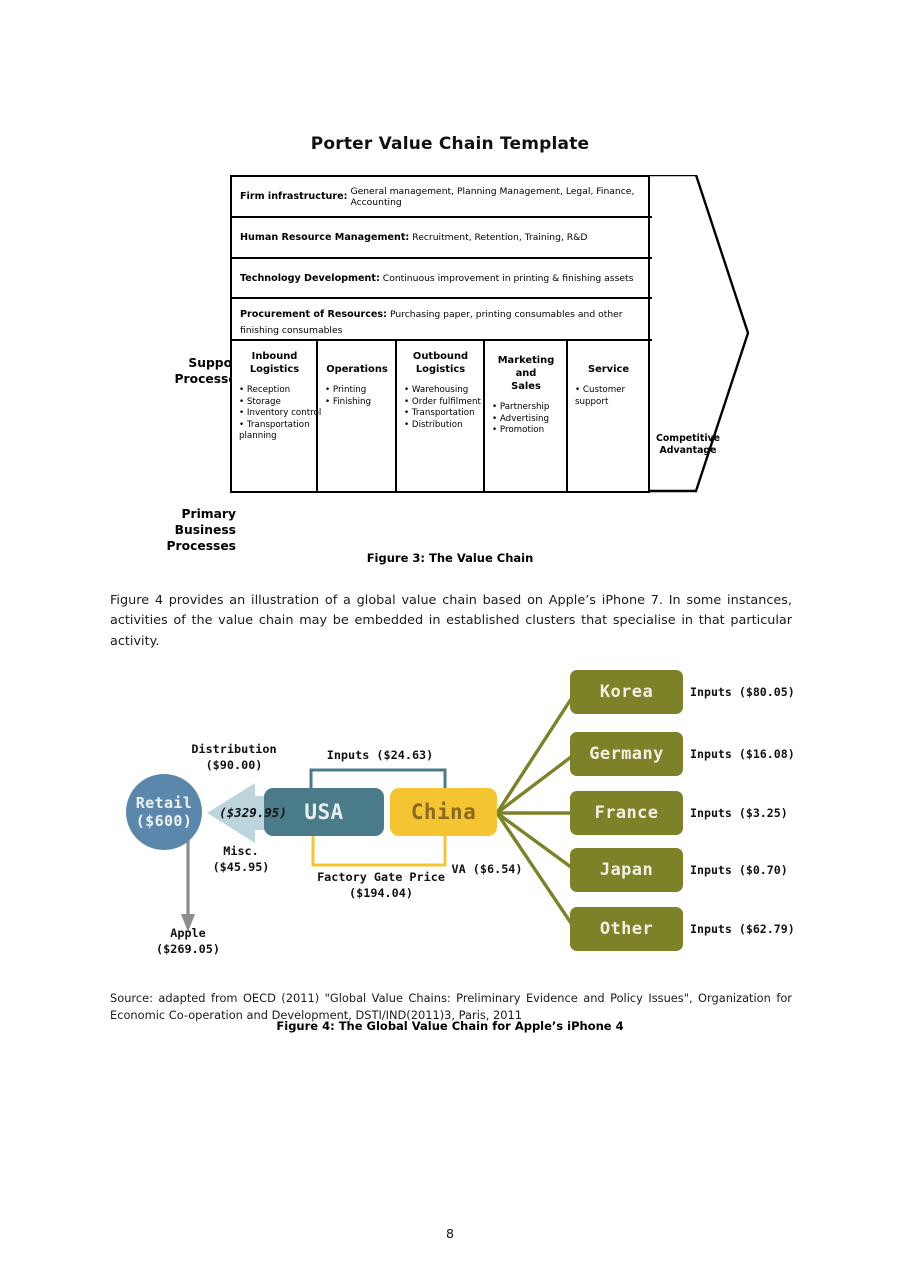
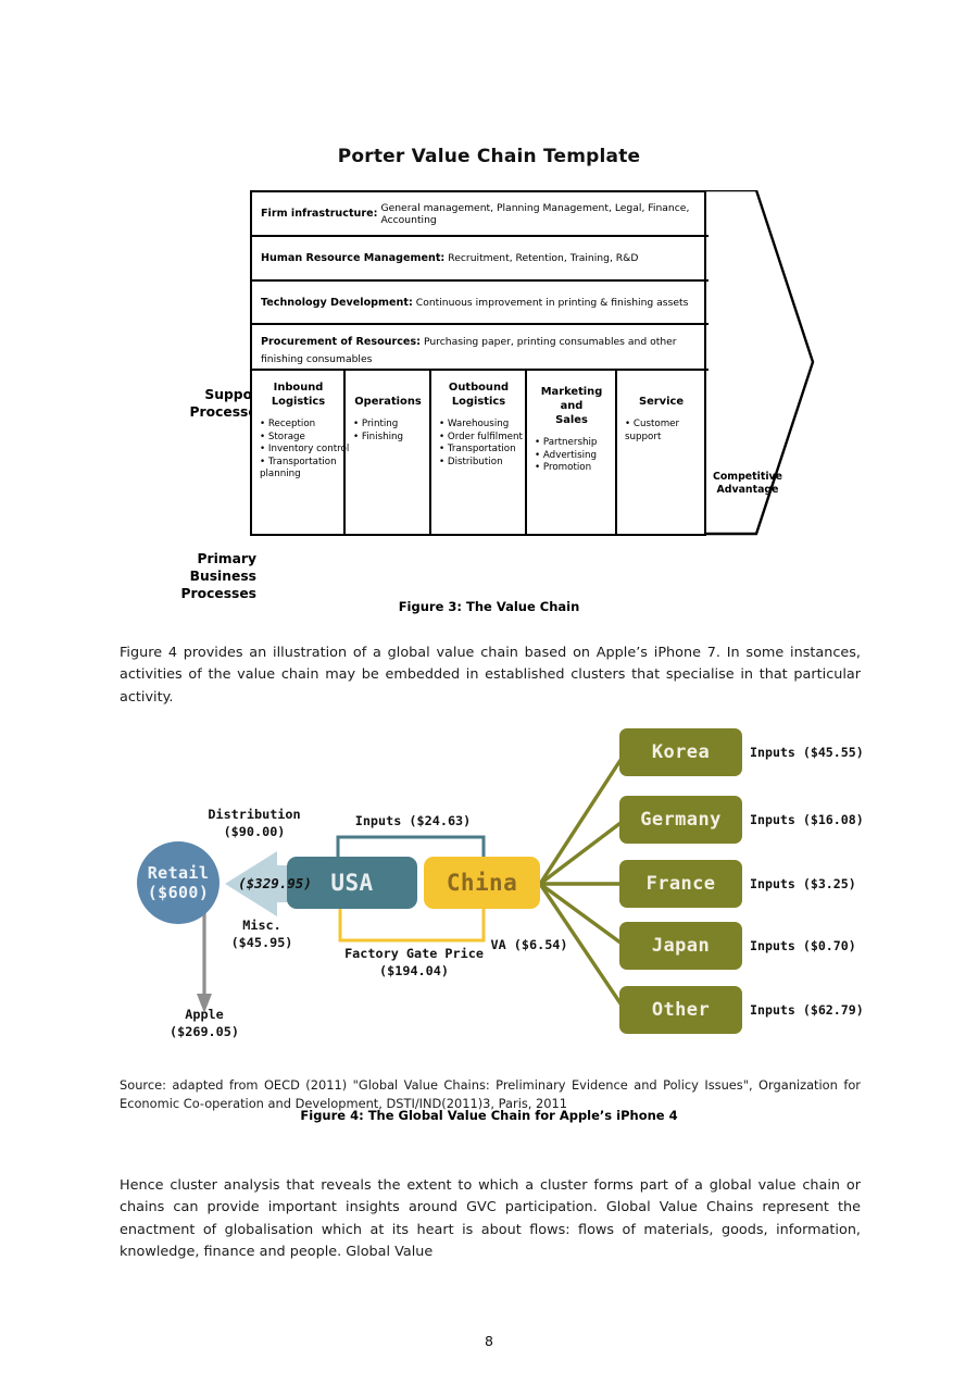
  Porter Value Chain Template
  Suppo
  Process
  Primary
  Business
  Processes
  Competitive
  Advantage
  Firm infrastructure:
  General management, Planning Management, Legal, Finance, Accounting
  Human Resource Management:
  Recruitment, Retention, Training, R&D
  Technology Development:
  Continuous improvement in printing & finishing assets
  Procurement of Resources: Purchasing paper, printing consumables and other finishing consumables
  Inbound
  Logistics
  Reception
  Storage
  Inventory contro
  Transportation
  planning
  Operations
  Printing
  Finishing
  Outbound
  Logistics
  Warehousing
  Order fulfilment
  Transportation
  Distribution
  Marketing and
  Sales
  Partnership
  Advertising
  Promotion
  Service
  Customer
  support
  Figure 3: The Value Chain
  Figure 4 provides an illustration of a global value chain based on Apple’s iPhone 7. In some instances, activities of the value chain may be embedded in established clusters that specialise in that particular activity.
  Retail
  ($600)
  USA
  China
  Korea
- Inputs ($80.05)
+ Inputs ($45.55)
  Germany
  Inputs ($16.08)
  France
  Inputs ($3.25)
  Japan
  Inputs ($0.70)
  Other
  Inputs ($62.79)
  Distribution
  ($90.00)
  ($329.95)
  Misc.
  ($45.95)
  Apple
  ($269.05)
  Inputs ($24.63)
  Factory Gate Price
  ($194.04)
  VA ($6.54)
  Source: adapted from OECD (2011) "Global Value Chains: Preliminary Evidence and Policy Issues", Organization for Economic Co-operation and Development, DSTI/IND(2011)3, Paris, 2011
  Figure 4: The Global Value Chain for Apple’s iPhone 4
+ Hence cluster analysis that reveals the extent to which a cluster forms part of a global value chain or chains can provide important insights around GVC participation. Global Value Chains represent the enactment of globalisation which at its heart is about flows: flows of materials, goods, information, knowledge, finance and people. Global Value
  8
